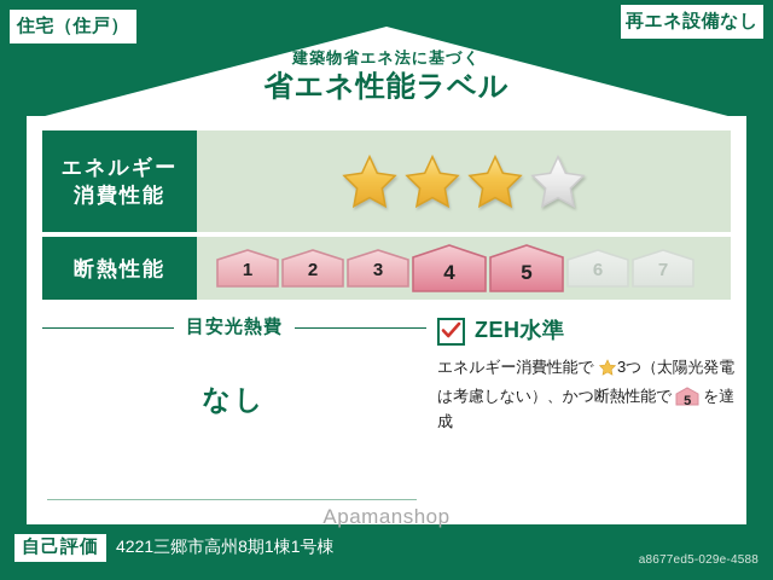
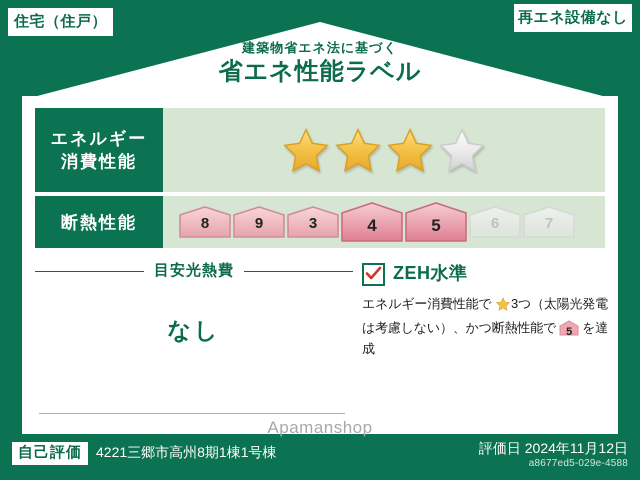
  住宅（住戸）
  再エネ設備なし
  建築物省エネ法に基づく
  省エネ性能ラベル
  エネルギー
  消費性能
  断熱性能
- 1
+ 8
- 2
+ 9
  3
  4
  5
  6
  7
  目安光熱費
  なし
  ZEH水準
  エネルギー消費性能で 3つ（太陽光発電
  は考慮しない）、かつ断熱性能で 5 を達成
  Apamanshop
  自己評価
  4221三郷市高州8期1棟1号棟
+ 評価日 2024年11月12日
  a8677ed5-029e-4588
